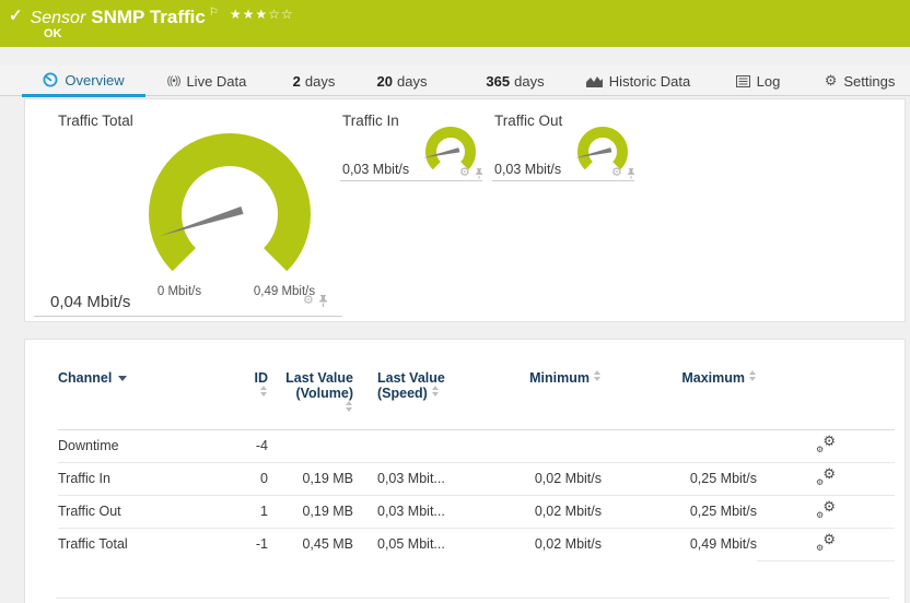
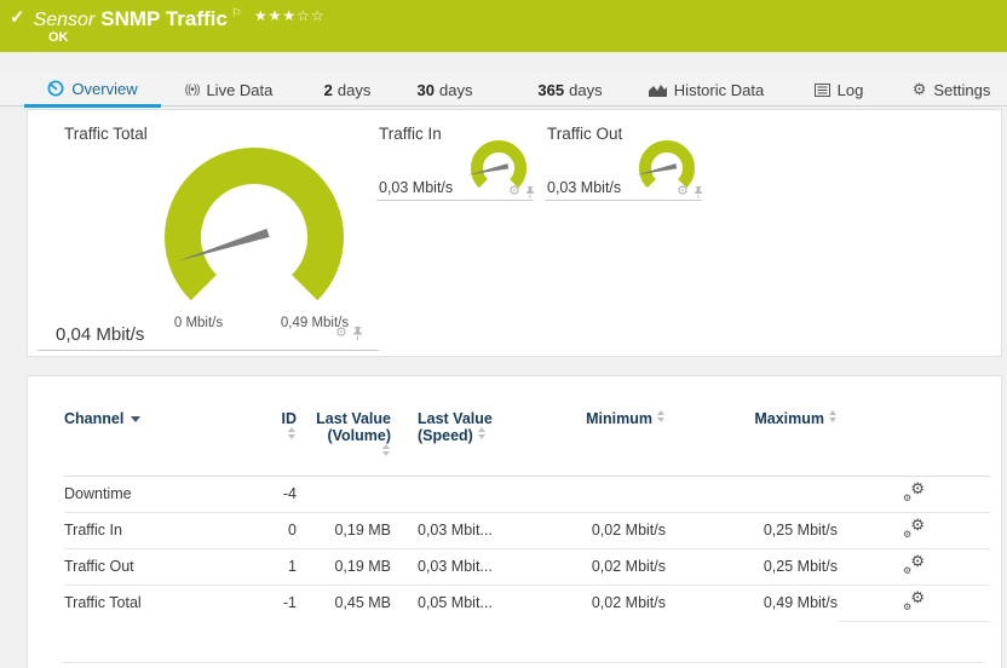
  ✓ Sensor SNMP Traffic ⚐ ★★★☆☆
  OK
  Overview
  ((•))
  Live Data
  2
  days
- 20
+ 30
  days
  365
  days
  Historic Data
  Log
  ⚙
  Settings
  Traffic Total
  0 Mbit/s
  0,49 Mbit/s
  0,04 Mbit/s
  ⚙
  Traffic In
  0,03 Mbit/s
  ⚙
  Traffic Out
  0,03 Mbit/s
  ⚙
  Channel	ID	Last Value (Volume)	Last Value (Speed)	Minimum	Maximum
  Downtime	-4					⚙⚙
  Traffic In	0	0,19 MB	0,03 Mbit...	0,02 Mbit/s	0,25 Mbit/s	⚙⚙
  Traffic Out	1	0,19 MB	0,03 Mbit...	0,02 Mbit/s	0,25 Mbit/s	⚙⚙
  Traffic Total	-1	0,45 MB	0,05 Mbit...	0,02 Mbit/s	0,49 Mbit/s	⚙⚙
